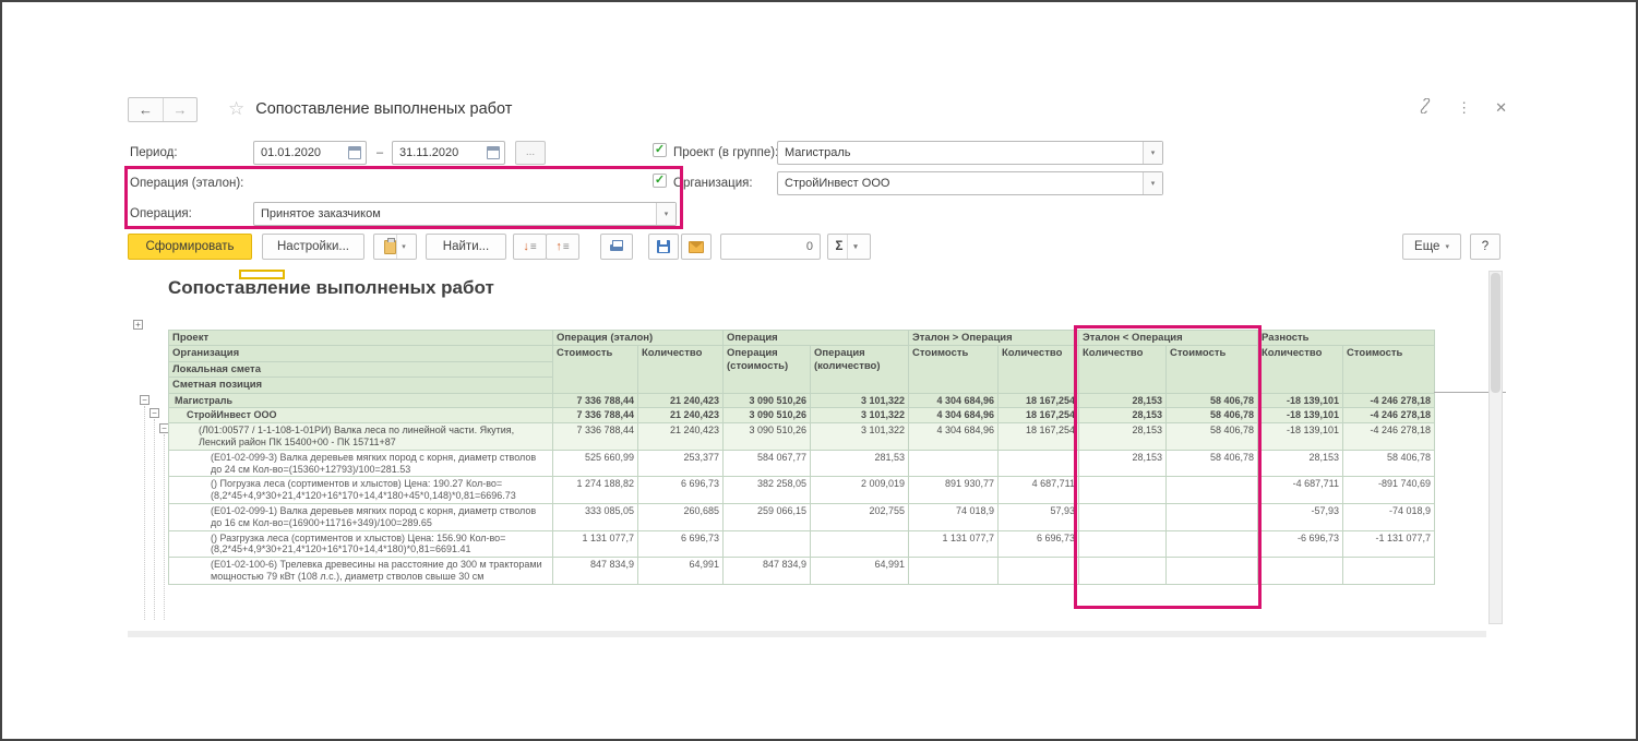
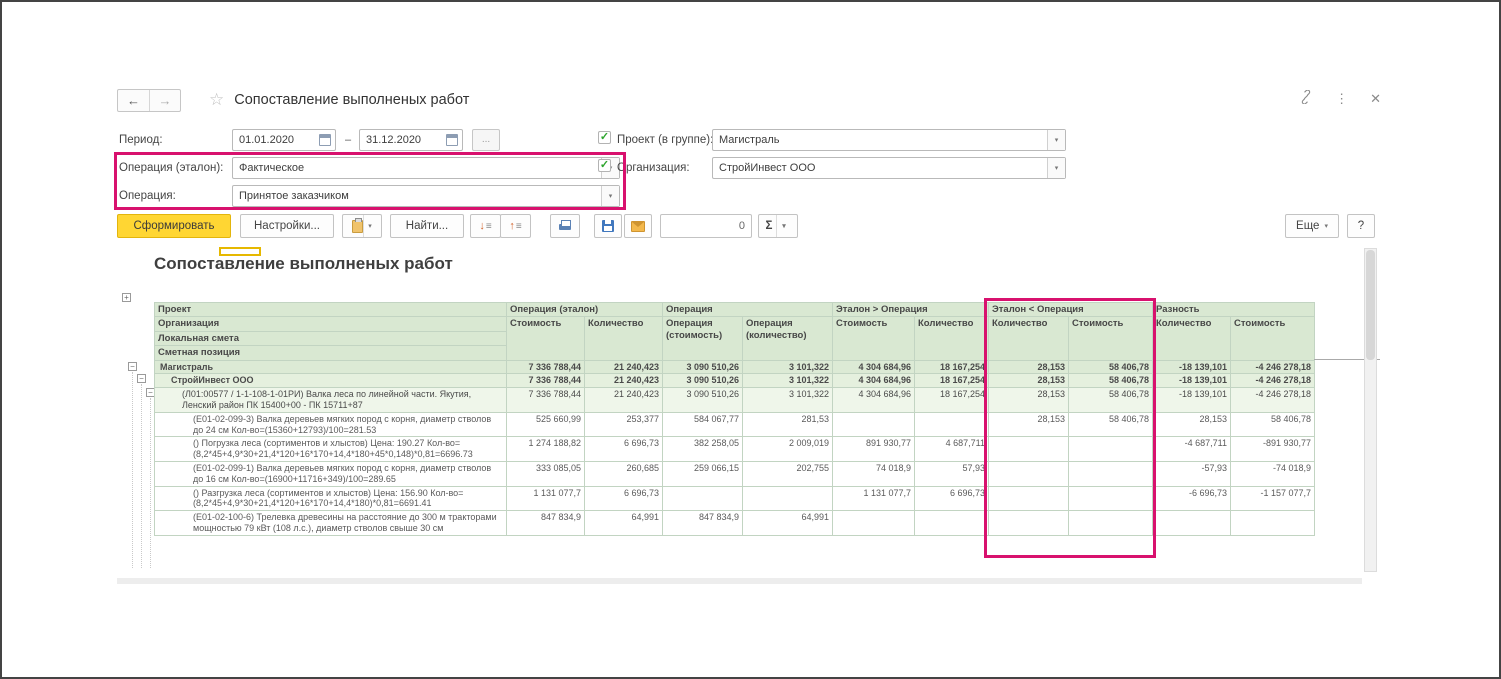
  ←
  →
  ☆
  Сопоставление выполненых работ
  ⋮
  ✕
  Период:
  01.01.2020
  –
- 31.11.2020
+ 31.12.2020
  ...
  Операция (эталон):
+ Фактическое
  Операция:
  Принятое заказчиком
  ✓
  Проект (в группе)
  Магистраль
  ✓
  Организация:
  СтройИнвест ООО
  Сформировать
  Настройки...
  Найти...
  ↓
  ≡
  ↑
  ≡
  0
  Σ
  Еще
  ?
  Сопоставление выполненых работ
  +
  −
  −
  −
  Проект	Операция (эталон)	Операция	Эталон > Операция	Эталон < Операция	Разность
  Организация	Стоимость	Количество	Операция (стоимость)	Операция (количество)	Стоимость	Количество	Количество	Стоимость	Количество	Стоимость
  Локальная смета
  Сметная позиция
  Магистраль	7 336 788,44	21 240,423	3 090 510,26	3 101,322	4 304 684,96	18 167,254	28,153	58 406,78	-18 139,101	-4 246 278,18
  СтройИнвест ООО	7 336 788,44	21 240,423	3 090 510,26	3 101,322	4 304 684,96	18 167,254	28,153	58 406,78	-18 139,101	-4 246 278,18
  (Л01:00577 / 1-1-108-1-01РИ) Валка леса по линейной части. Якутия, Ленский район ПК 15400+00 - ПК 15711+87	7 336 788,44	21 240,423	3 090 510,26	3 101,322	4 304 684,96	18 167,254	28,153	58 406,78	-18 139,101	-4 246 278,18
  (Е01-02-099-3) Валка деревьев мягких пород с корня, диаметр стволов до 24 см Кол-во=(15360+12793)/100=281.53	525 660,99	253,377	584 067,77	281,53			28,153	58 406,78	28,153	58 406,78
- () Погрузка леса (сортиментов и хлыстов) Цена: 190.27 Кол-во=(8,2*45+4,9*30+21,4*120+16*170+14,4*180+45*0,148)*0,81=6696.73	1 274 188,82	6 696,73	382 258,05	2 009,019	891 930,77	4 687,711			-4 687,711	-891 740,69
+ () Погрузка леса (сортиментов и хлыстов) Цена: 190.27 Кол-во=(8,2*45+4,9*30+21,4*120+16*170+14,4*180+45*0,148)*0,81=6696.73	1 274 188,82	6 696,73	382 258,05	2 009,019	891 930,77	4 687,711			-4 687,711	-891 930,77
  (Е01-02-099-1) Валка деревьев мягких пород с корня, диаметр стволов до 16 см Кол-во=(16900+11716+349)/100=289.65	333 085,05	260,685	259 066,15	202,755	74 018,9	57,93			-57,93	-74 018,9
- () Разгрузка леса (сортиментов и хлыстов) Цена: 156.90 Кол-во=(8,2*45+4,9*30+21,4*120+16*170+14,4*180)*0,81=6691.41	1 131 077,7	6 696,73			1 131 077,7	6 696,73			-6 696,73	-1 131 077,7
+ () Разгрузка леса (сортиментов и хлыстов) Цена: 156.90 Кол-во=(8,2*45+4,9*30+21,4*120+16*170+14,4*180)*0,81=6691.41	1 131 077,7	6 696,73			1 131 077,7	6 696,73			-6 696,73	-1 157 077,7
  (Е01-02-100-6) Трелевка древесины на расстояние до 300 м тракторами мощностью 79 кВт (108 л.с.), диаметр стволов свыше 30 см	847 834,9	64,991	847 834,9	64,991
